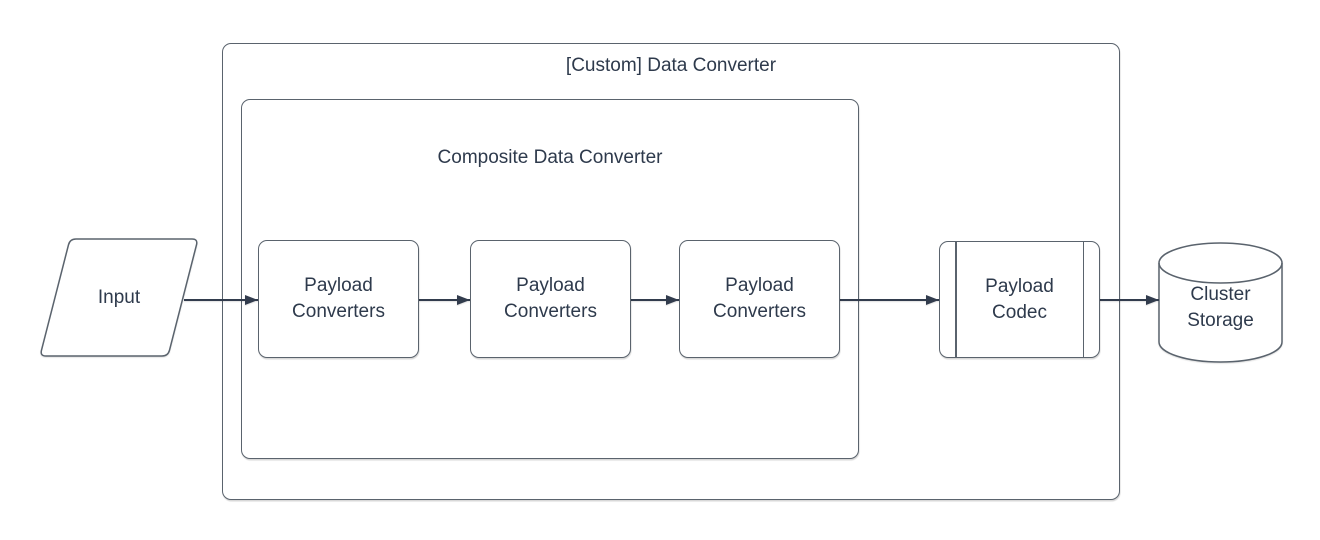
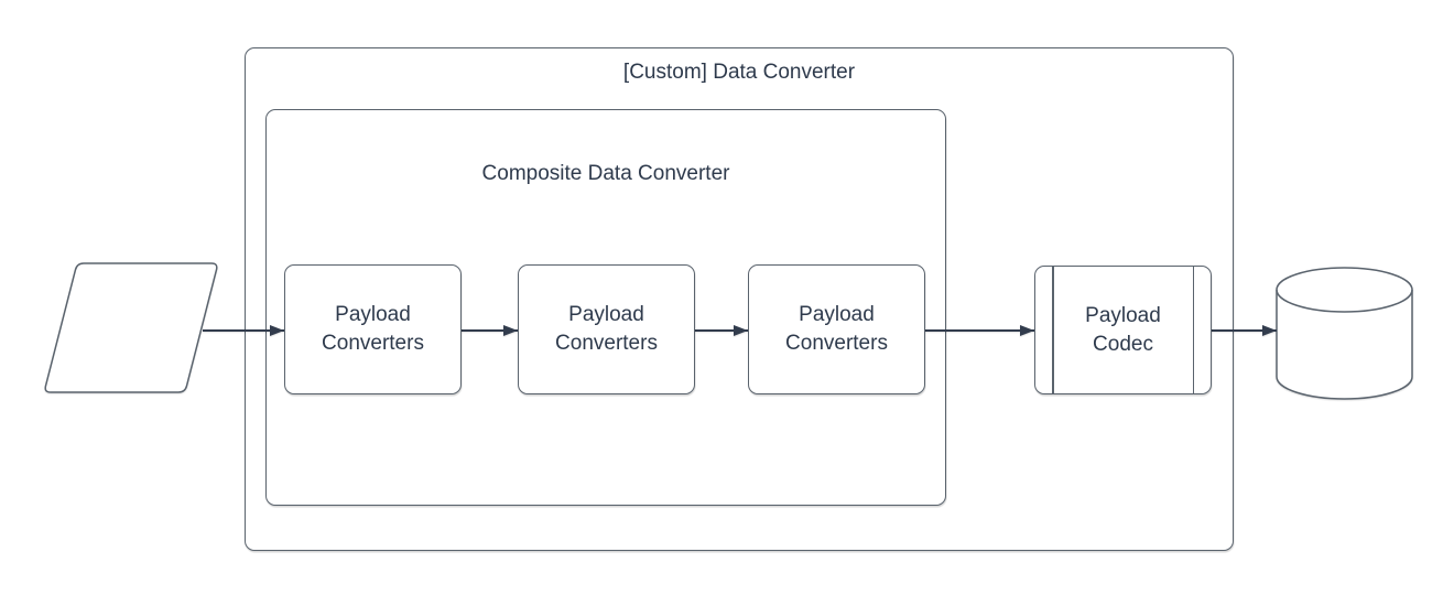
  [Custom] Data Converter
  Composite Data Converter
  Payload
  Converters
  Payload
  Converters
  Payload
  Converters
  Payload
  Codec
- Input
- Cluster
- Storage
